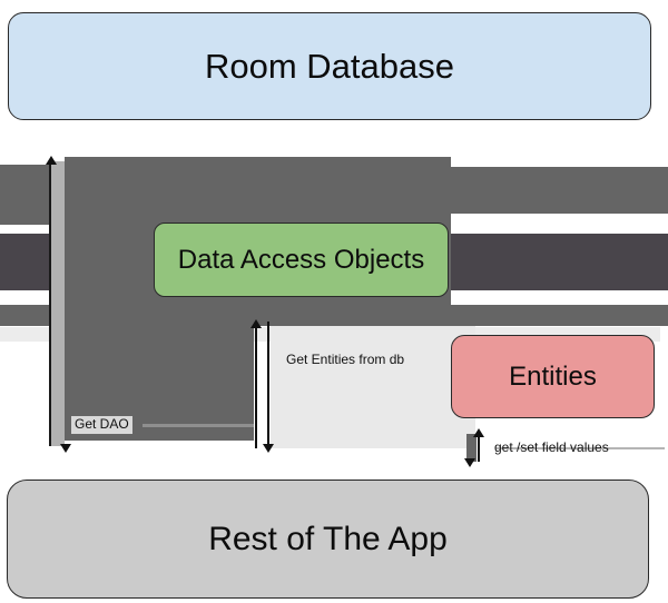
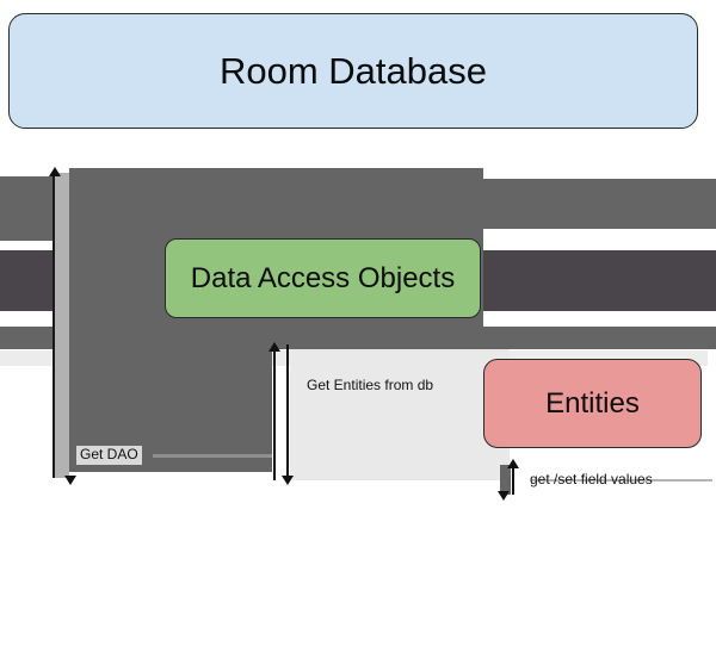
  Room Database
  Data Access Objects
  Entities
- Rest of The App
  Get DAO
  Get Entities from db
  get /set field values
